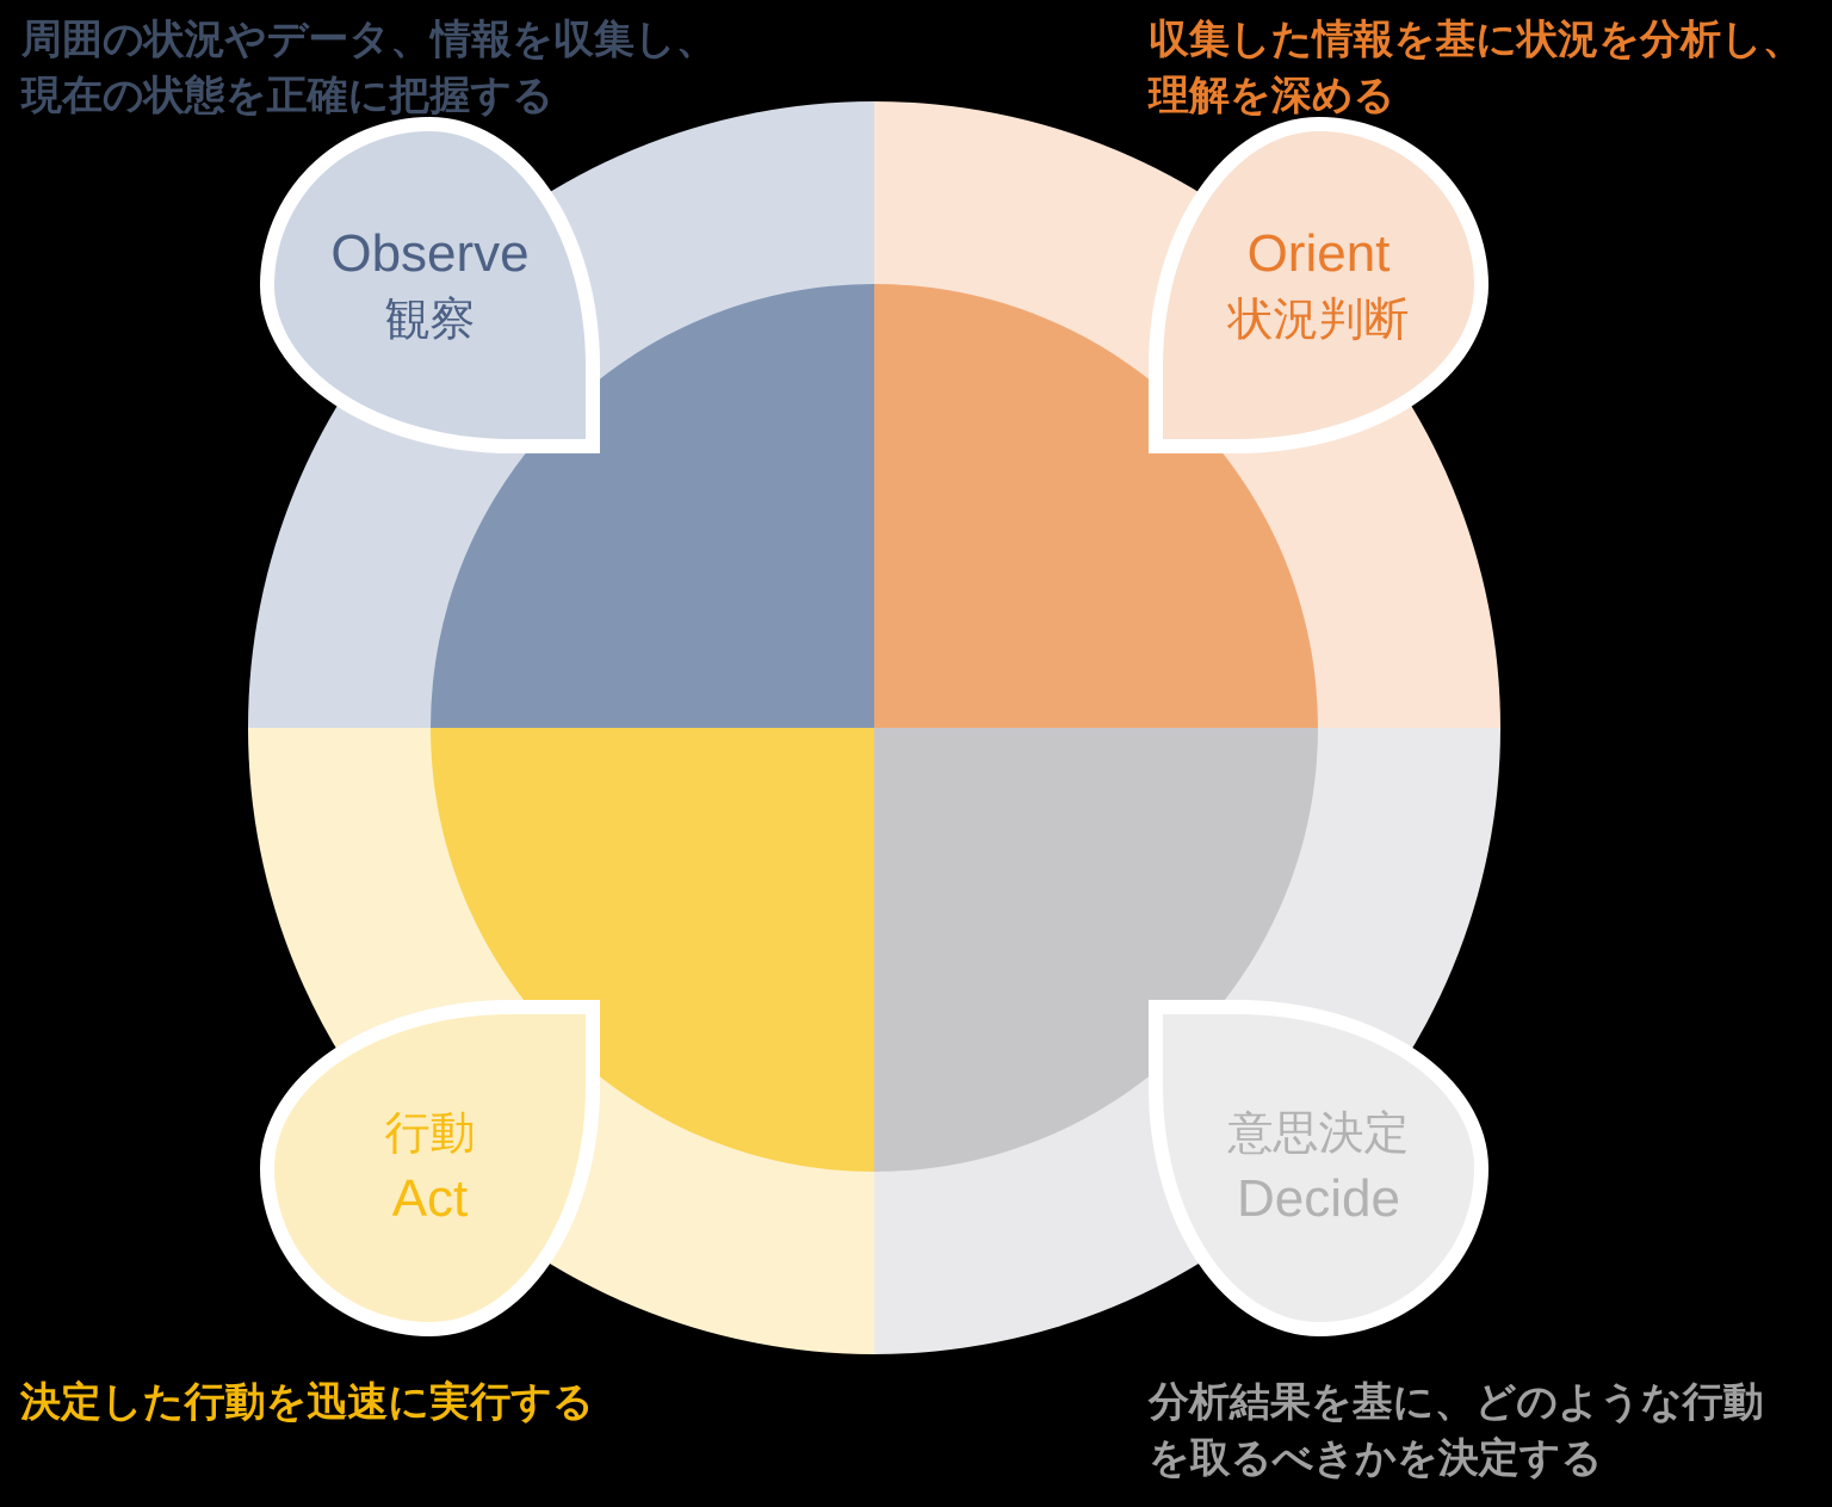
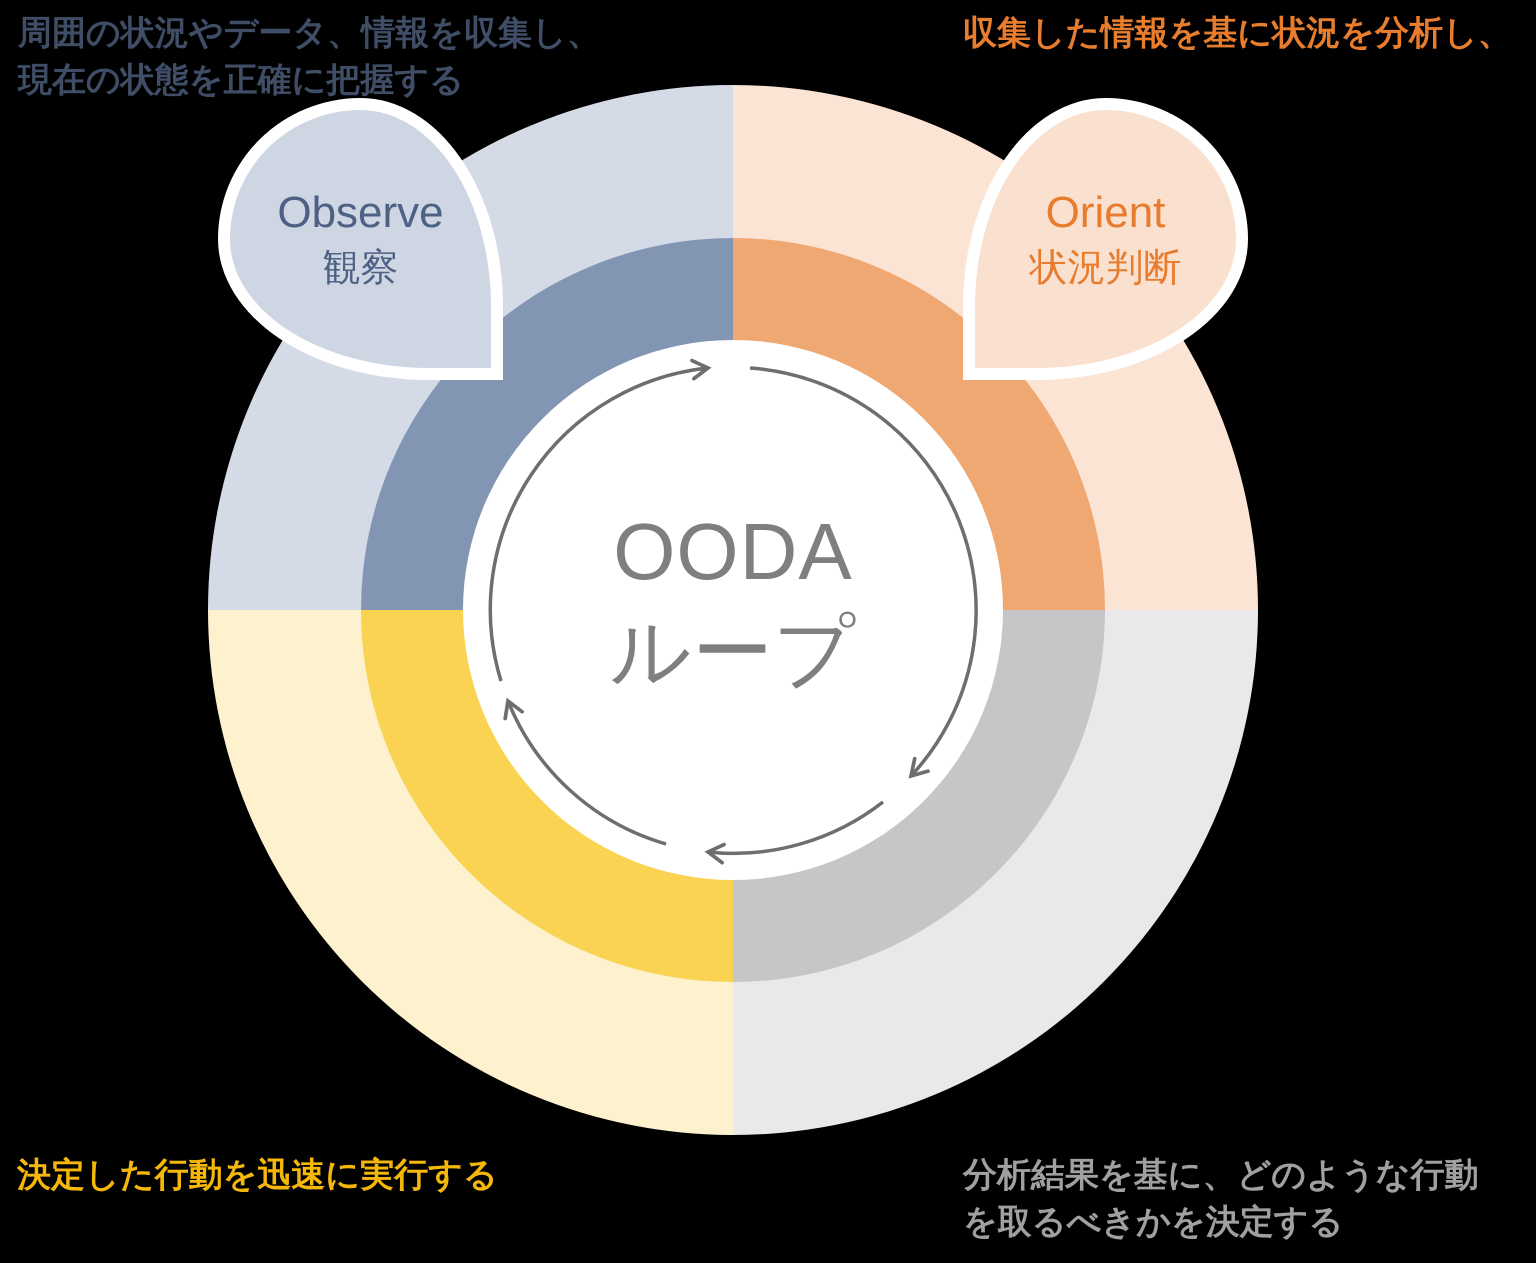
+ OODA
+ ループ
  Observe
  観察
  Orient
  状況判断
- 行動
- Act
- 意思決定
- Decide
  周囲の状況やデータ、情報を収集し、
  現在の状態を正確に把握する
  収集した情報を基に状況を分析し、
- 理解を深める
  決定した行動を迅速に実行する
  分析結果を基に、どのような行動
  を取るべきかを決定する
